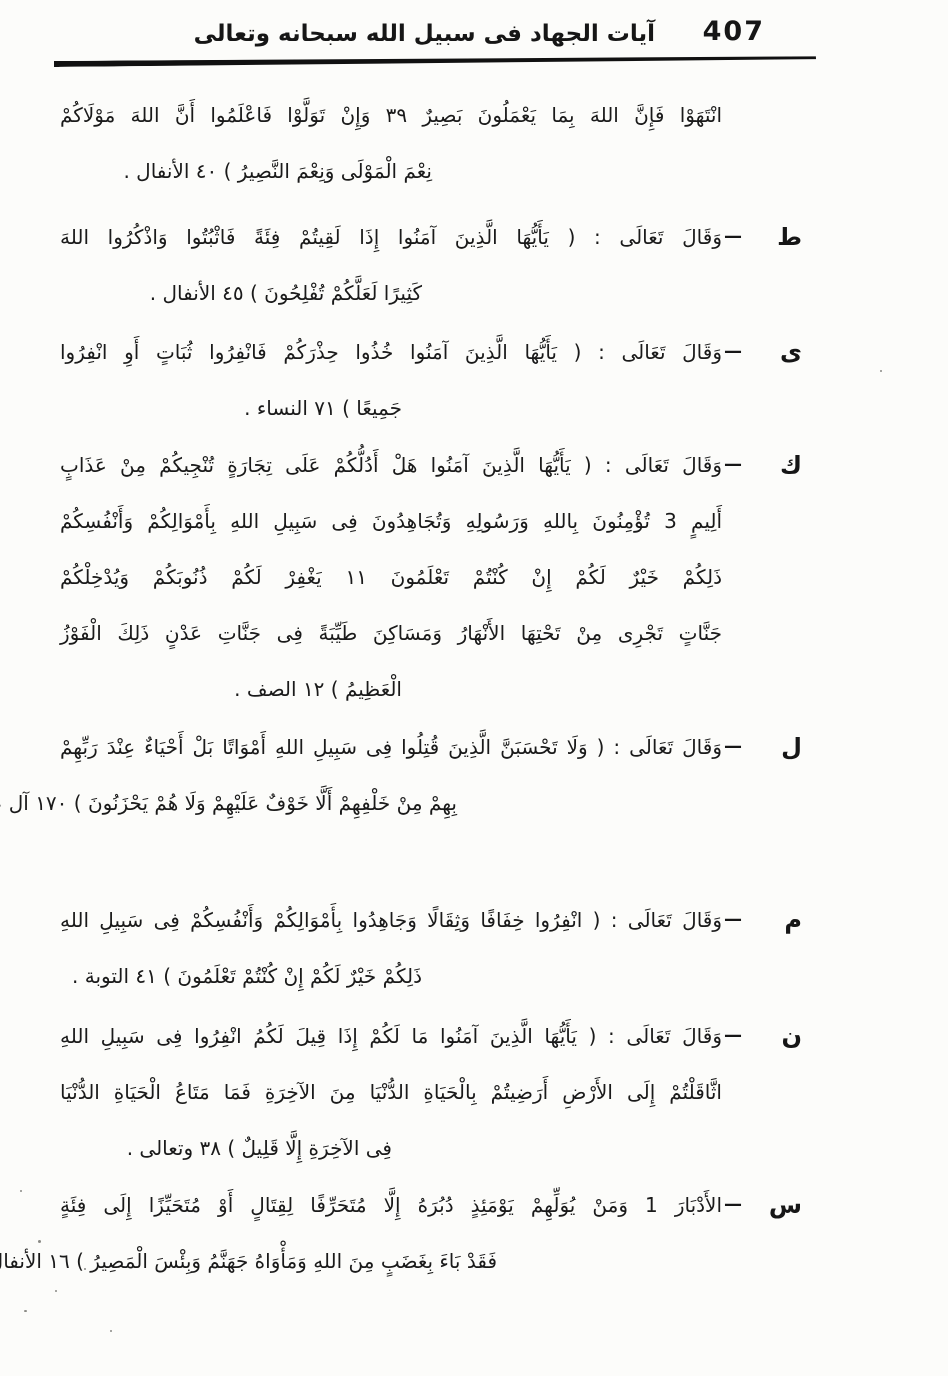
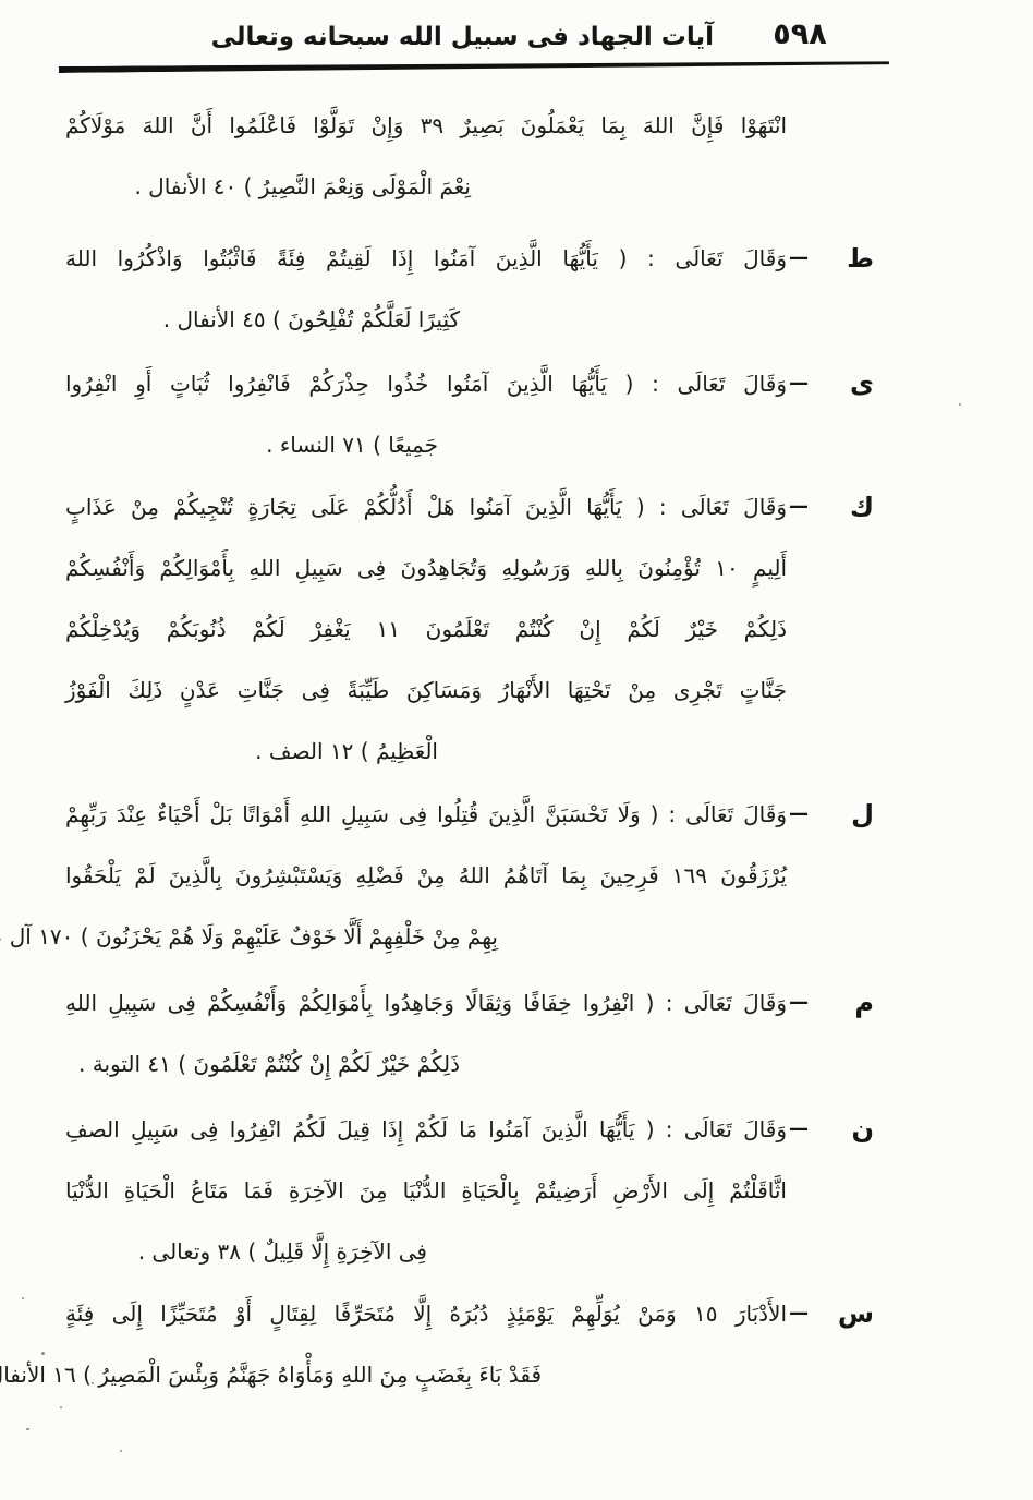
  آيات الجهاد فى سبيل الله سبحانه وتعالى
- 407
+ ٥٩٨
  انْتَهَوْا فَإِنَّ اللهَ بِمَا يَعْمَلُونَ بَصِيرٌ ٣٩ وَإِنْ تَوَلَّوْا فَاعْلَمُوا أَنَّ اللهَ مَوْلَاكُمْ
  نِعْمَ الْمَوْلَى وَنِعْمَ النَّصِيرُ ) ٤٠ الأنفال .
  ط
  —
  وَقَالَ تَعَالَى : ( يَأَيُّهَا الَّذِينَ آمَنُوا إِذَا لَقِيتُمْ فِئَةً فَاثْبُتُوا وَاذْكُرُوا اللهَ
  كَثِيرًا لَعَلَّكُمْ تُفْلِحُونَ ) ٤٥ الأنفال .
  ى
  —
  وَقَالَ تَعَالَى : ( يَأَيُّهَا الَّذِينَ آمَنُوا خُذُوا حِذْرَكُمْ فَانْفِرُوا ثُبَاتٍ أَوِ انْفِرُوا
  جَمِيعًا ) ٧١ النساء .
  ك
  —
  وَقَالَ تَعَالَى : ( يَأَيُّهَا الَّذِينَ آمَنُوا هَلْ أَدُلُّكُمْ عَلَى تِجَارَةٍ تُنْجِيكُمْ مِنْ عَذَابٍ
- أَلِيمٍ 3 تُؤْمِنُونَ بِاللهِ وَرَسُولِهِ وَتُجَاهِدُونَ فِى سَبِيلِ اللهِ بِأَمْوَالِكُمْ وَأَنْفُسِكُمْ
+ أَلِيمٍ ١٠ تُؤْمِنُونَ بِاللهِ وَرَسُولِهِ وَتُجَاهِدُونَ فِى سَبِيلِ اللهِ بِأَمْوَالِكُمْ وَأَنْفُسِكُمْ
  ذَلِكُمْ خَيْرٌ لَكُمْ إِنْ كُنْتُمْ تَعْلَمُونَ ١١ يَغْفِرْ لَكُمْ ذُنُوبَكُمْ وَيُدْخِلْكُمْ
  جَنَّاتٍ تَجْرِى مِنْ تَحْتِهَا الأَنْهَارُ وَمَسَاكِنَ طَيِّبَةً فِى جَنَّاتِ عَدْنٍ ذَلِكَ الْفَوْزُ
  الْعَظِيمُ ) ١٢ الصف .
  ل
  —
  وَقَالَ تَعَالَى : ( وَلَا تَحْسَبَنَّ الَّذِينَ قُتِلُوا فِى سَبِيلِ اللهِ أَمْوَاتًا بَلْ أَحْيَاءٌ عِنْدَ رَبِّهِمْ
+ يُرْزَقُونَ ١٦٩ فَرِحِينَ بِمَا آتَاهُمُ اللهُ مِنْ فَضْلِهِ وَيَسْتَبْشِرُونَ بِالَّذِينَ لَمْ يَلْحَقُوا
  بِهِمْ مِنْ خَلْفِهِمْ أَلَّا خَوْفٌ عَلَيْهِمْ وَلَا هُمْ يَحْزَنُونَ ) ١٧٠ آل
  م
  —
  وَقَالَ تَعَالَى : ( انْفِرُوا خِفَافًا وَثِقَالًا وَجَاهِدُوا بِأَمْوَالِكُمْ وَأَنْفُسِكُمْ فِى سَبِيلِ اللهِ
  ذَلِكُمْ خَيْرٌ لَكُمْ إِنْ كُنْتُمْ تَعْلَمُونَ ) ٤١ التوبة .
  ن
  —
- وَقَالَ تَعَالَى : ( يَأَيُّهَا الَّذِينَ آمَنُوا مَا لَكُمْ إِذَا قِيلَ لَكُمُ انْفِرُوا فِى سَبِيلِ اللهِ
+ وَقَالَ تَعَالَى : ( يَأَيُّهَا الَّذِينَ آمَنُوا مَا لَكُمْ إِذَا قِيلَ لَكُمُ انْفِرُوا فِى سَبِيلِ الصفِ
  اثَّاقَلْتُمْ إِلَى الأَرْضِ أَرَضِيتُمْ بِالْحَيَاةِ الدُّنْيَا مِنَ الآخِرَةِ فَمَا مَتَاعُ الْحَيَاةِ الدُّنْيَا
  فِى الآخِرَةِ إِلَّا قَلِيلٌ ) ٣٨ وتعالى .
  س
  —
- الأَدْبَارَ 1 وَمَنْ يُوَلِّهِمْ يَوْمَئِذٍ دُبُرَهُ إِلَّا مُتَحَرِّفًا لِقِتَالٍ أَوْ مُتَحَيِّزًا إِلَى فِئَةٍ
+ الأَدْبَارَ ١٥ وَمَنْ يُوَلِّهِمْ يَوْمَئِذٍ دُبُرَهُ إِلَّا مُتَحَرِّفًا لِقِتَالٍ أَوْ مُتَحَيِّزًا إِلَى فِئَةٍ
  فَقَدْ بَاءَ بِغَضَبٍ مِنَ اللهِ وَمَأْوَاهُ جَهَنَّمُ وَبِئْسَ الْمَصِيرُ ) ١٦ الأنفا
